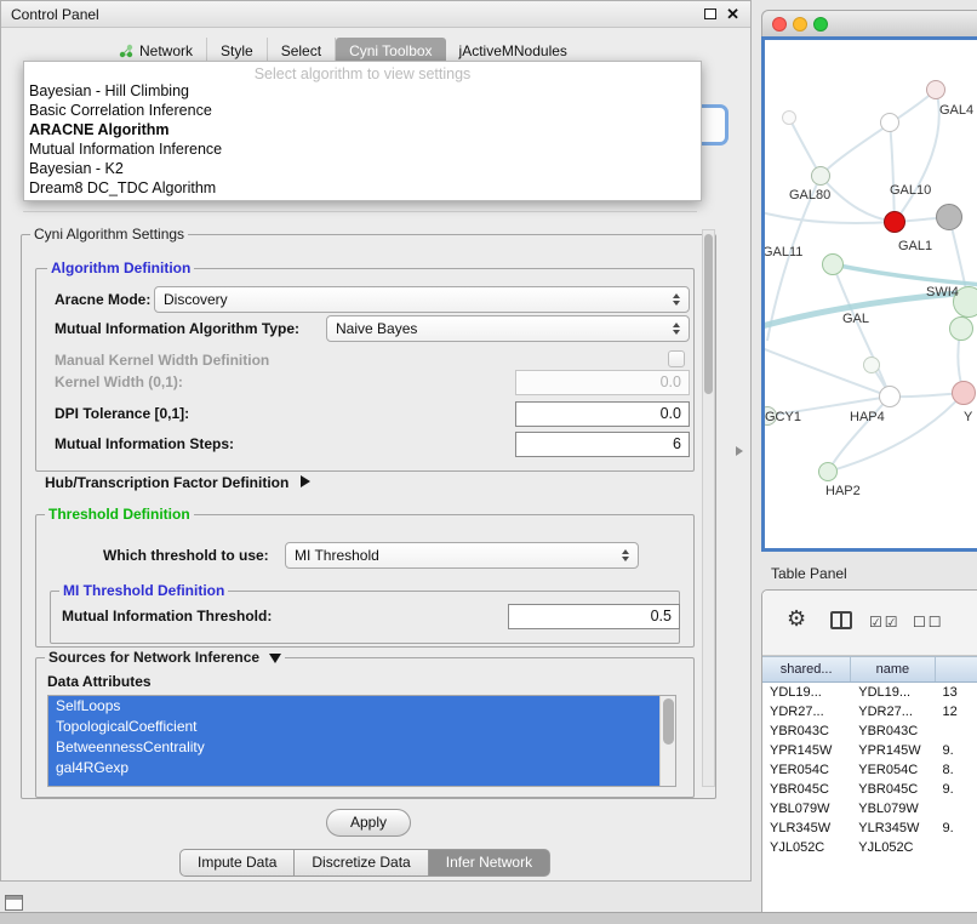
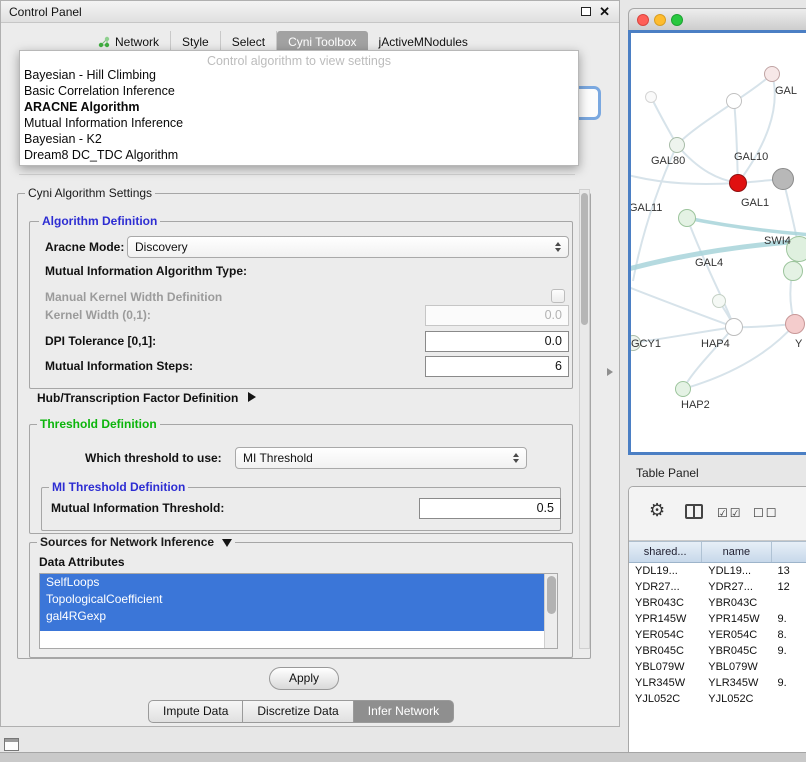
  Control Panel
  ✕
  Network
  Style
  Select
  Cyni Toolbox
  jActiveMNodules
- Select algorithm to view settings
+ Control algorithm to view settings
  Bayesian - Hill Climbing
  Basic Correlation Inference
  ARACNE Algorithm
  Mutual Information Inference
  Bayesian - K2
  Dream8 DC_TDC Algorithm
  Cyni Algorithm Settings
  Algorithm Definition
  Aracne Mode:
  Discovery
  Mutual Information Algorithm Type:
- Naive Bayes
  Manual Kernel Width Definition
  Kernel Width (0,1):
  0.0
  DPI Tolerance [0,1]:
  0.0
  Mutual Information Steps:
  6
  Hub/Transcription Factor Definition
  Threshold Definition
  Which threshold to use:
  MI Threshold
  MI Threshold Definition
  Mutual Information Threshold:
  0.5
  Sources for Network Inference
  Data Attributes
  SelfLoops
  TopologicalCoefficient
- BetweennessCentrality
  gal4RGexp
  Apply
  Impute Data
  Discretize Data
  Infer Network
- GAL4
+ GAL
  GAL80
  GAL10
  GAL11
  GAL1
  SWI4
- GAL
+ GAL4
  GCY1
  HAP4
  Y
  HAP2
  Table Panel
  ⚙
  ☑☑
  ☐☐
  shared...
  name
  YDL19...
  YDL19...
  13
  YDR27...
  YDR27...
  12
  YBR043C
  YBR043C
  YPR145W
  YPR145W
  9.
  YER054C
  YER054C
  8.
  YBR045C
  YBR045C
  9.
  YBL079W
  YBL079W
  YLR345W
  YLR345W
  9.
  YJL052C
  YJL052C
